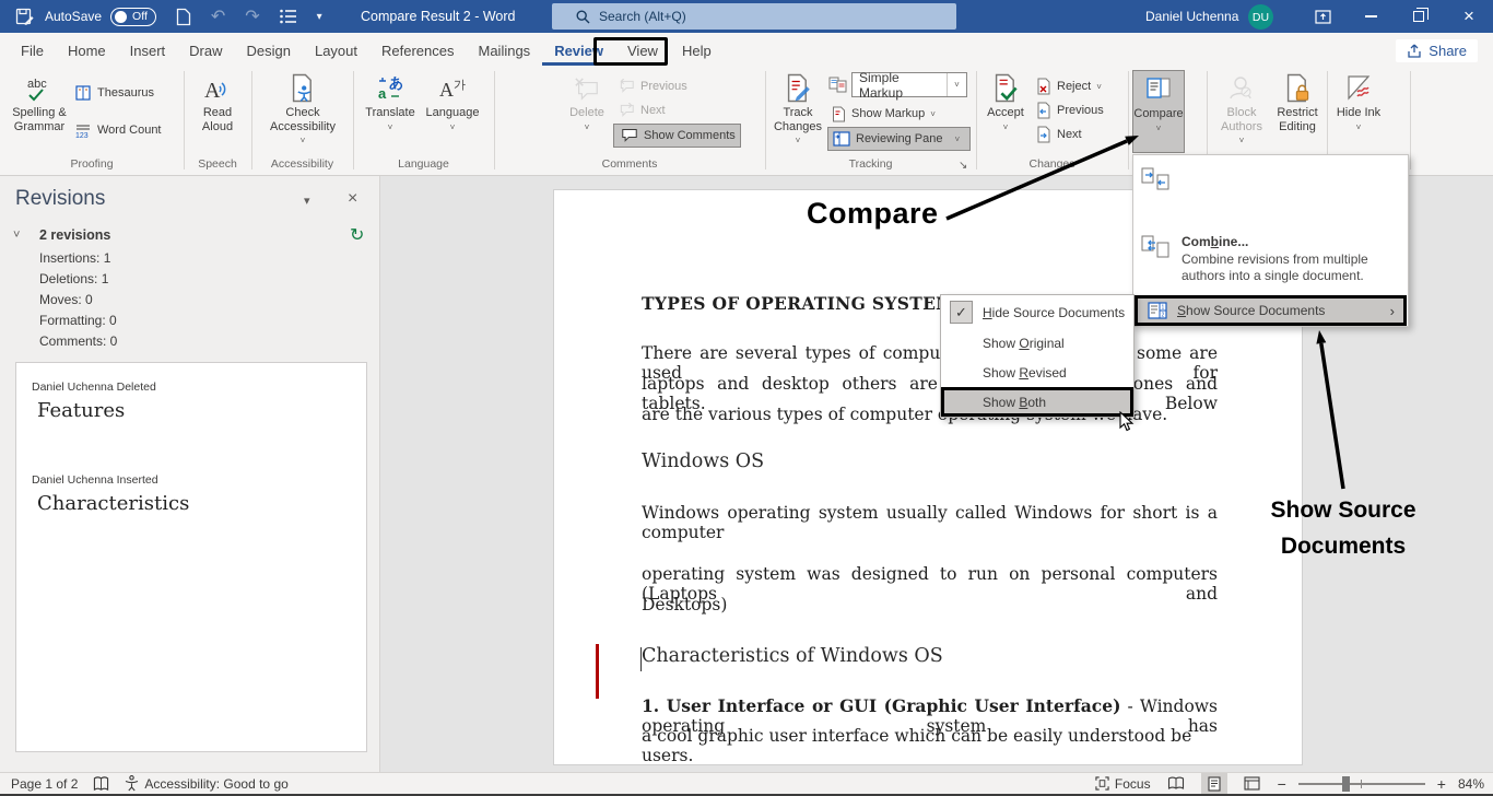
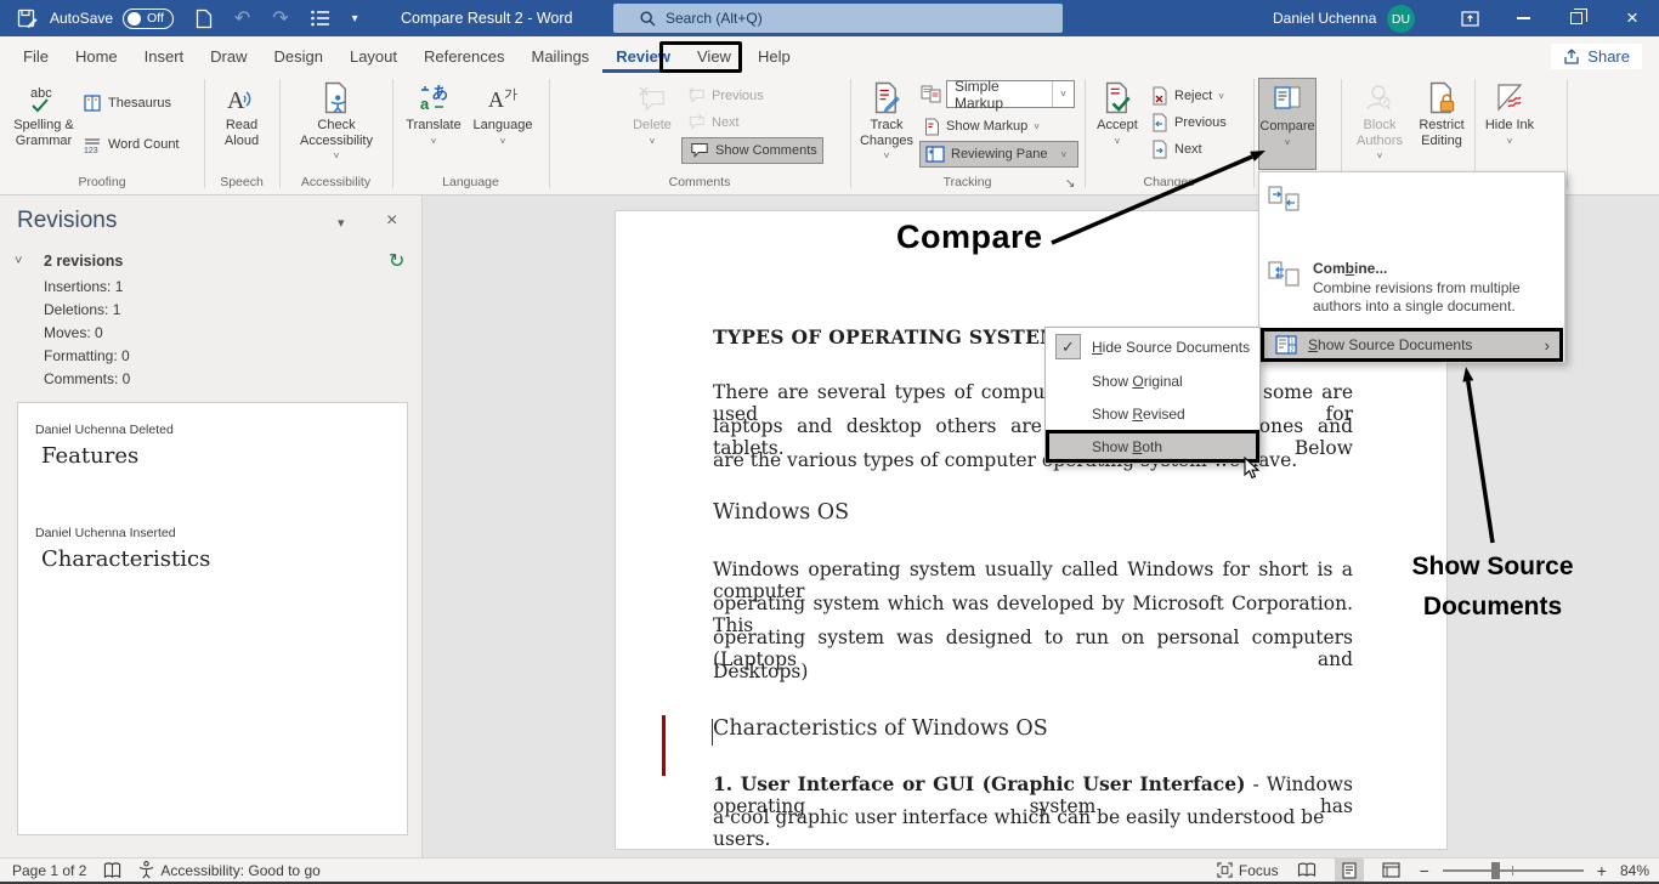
  AutoSave
  Off
  ↶
  ↷
  ▾
  Compare Result 2 - Word
  Search (Alt+Q)
  Daniel Uchenna
  DU
  ×
  File
  Home
  Insert
  Draw
  Design
  Layout
  References
  Mailings
  Review
  View
  Help
  Share
  abc
  Spelling & Grammar
  Thesaurus
  Word Count
  Proofing
  A
  Read Aloud
  Speech
  Check Accessibility
  ˅
  Accessibility
  あ
  a
  Translate
  ˅
  A
  가
  Language
  ˅
  Language
  Delete
  ˅
  Previous
  Next
  Show Comments
  Comments
  Track Changes
  ˅
  Simple Markup
  ˅
  Show Markup
  ˅
  Reviewing Pane
  ˅
  Tracking
  ↘
  Accept
  ˅
  Reject
  ˅
  Previous
  Next
  Change
  Compare
  ˅
  Block Authors
  ˅
  Restrict Editing
  Hide Ink
  ˅
  Revisions
  ▾
  ×
  ˅
  2 revisions
  ↻
  Insertions: 1
  Deletions: 1
  Moves: 0
  Formatting: 0
  Comments: 0
  Daniel Uchenna Deleted
  Features
  Daniel Uchenna Inserted
  Characteristics
  TYPES OF OPERATING SYSTE
  laptops and desktop others areones and tablets. Below
  Windows OS
  Windows operating system usually called Windows for short is a computer
+ operating system which was developed by Microsoft Corporation. This
  operating system was designed to run on personal computers (Laptops and
  Desktops)
  Characteristics of Windows OS
  1. User Interface or GUI (Graphic User Interface) - Windows operating system has
  a cool graphic user interface which can be easily understood be users.
  Combine...
  Combine revisions from multiple authors into a single document.
  Show Source Documents
  ›
  ✓
  Hide Source Documents
  Show Original
  Show Revised
  Show Both
  Compare
  Show Source Documents
  Page 1 of 2
  Accessibility: Good to go
  Focus
  −
  +
  84%
